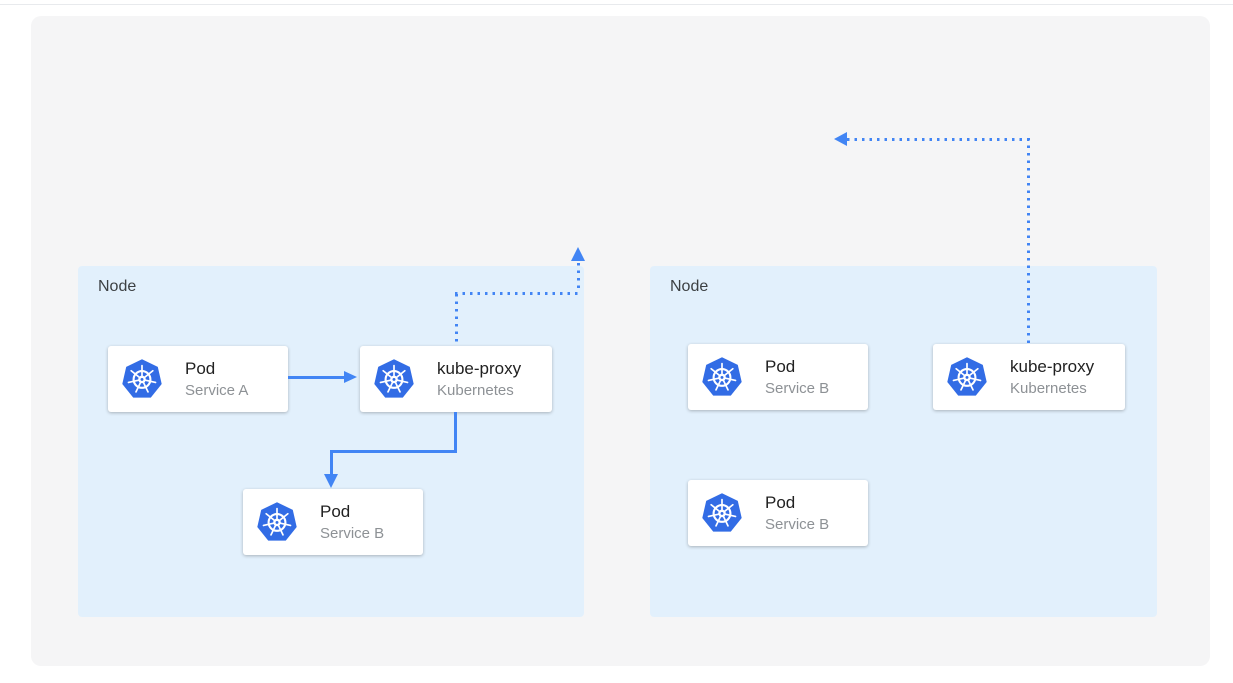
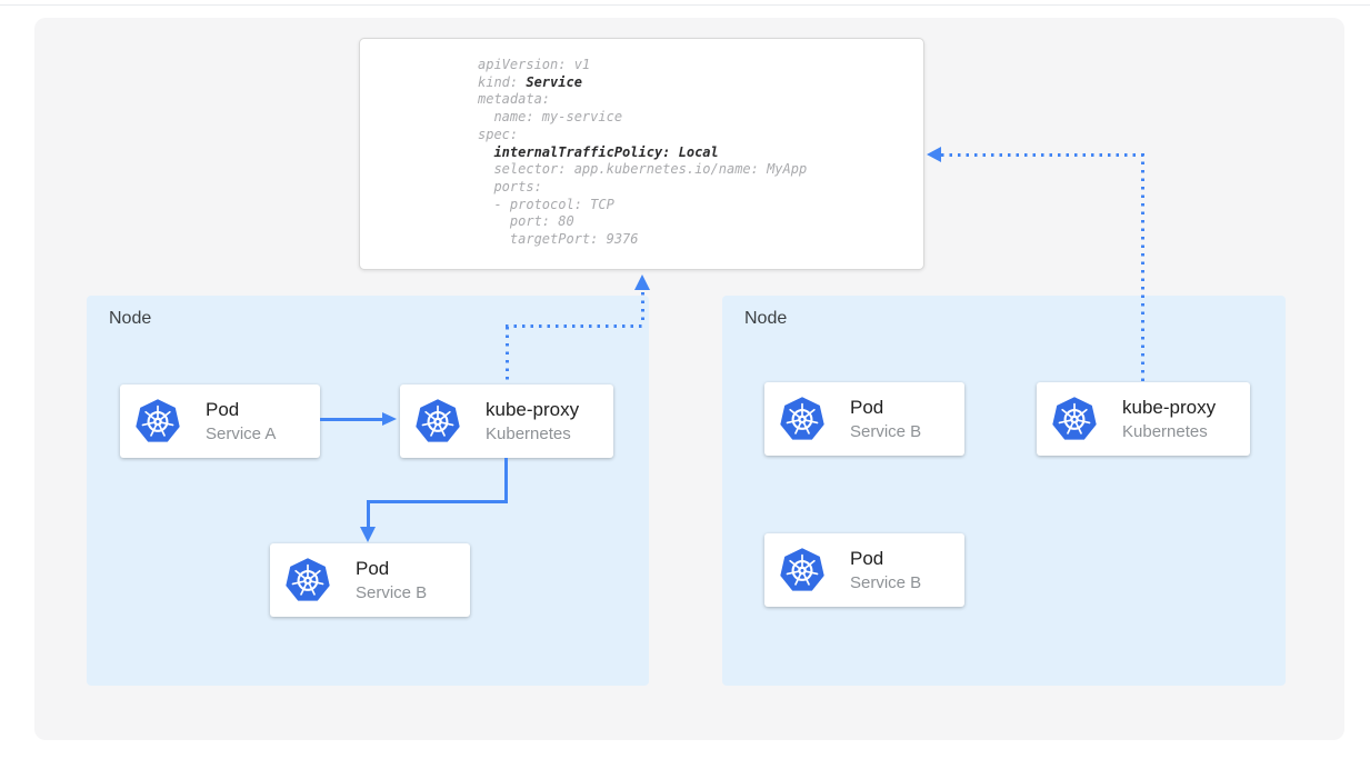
+ apiVersion: v1 kind: Service metadata: name: my-service spec: internalTrafficPolicy: Local selector: app.kubernetes.io/name: MyApp ports: - protocol: TCP port: 80 targetPort: 9376
  Node
  Pod
  Service A
  kube-proxy
  Kubernetes
  Pod
  Service B
  Node
  Pod
  Service B
  kube-proxy
  Kubernetes
  Pod
  Service B
